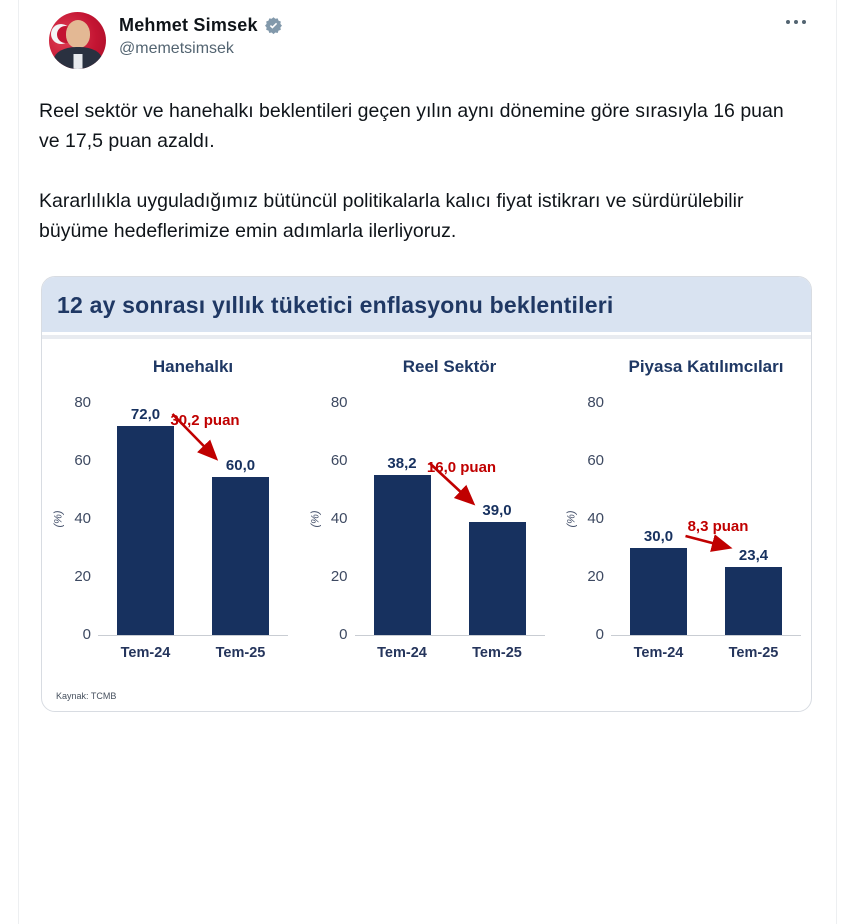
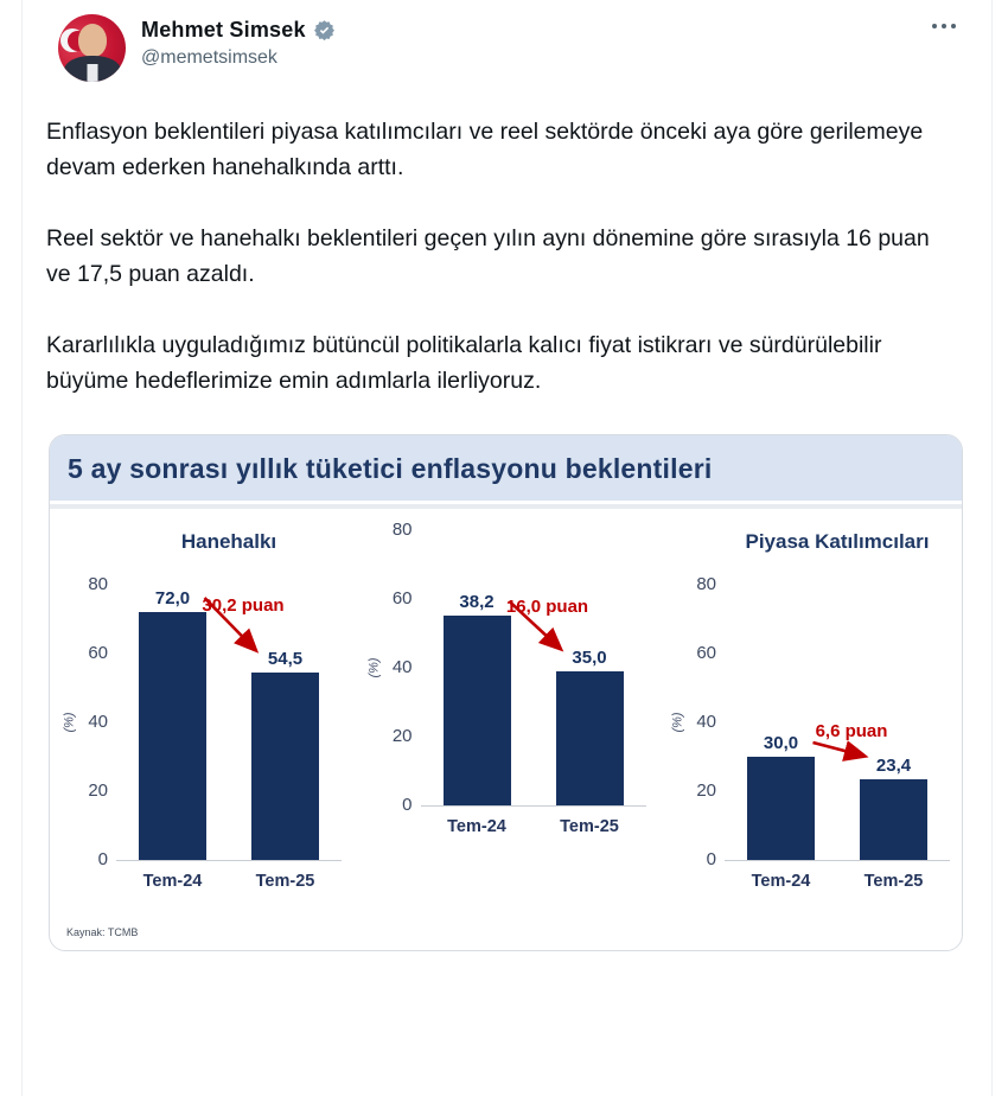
  Mehmet Simsek
  @memetsimsek
+ Enflasyon beklentileri piyasa katılımcıları ve reel sektörde önceki aya göre gerilemeye devam ederken hanehalkında arttı.
  Reel sektör ve hanehalkı beklentileri geçen yılın aynı dönemine göre sırasıyla 16 puan ve 17,5 puan azaldı.
  Kararlılıkla uyguladığımız bütüncül politikalarla kalıcı fiyat istikrarı ve sürdürülebilir büyüme hedeflerimize emin adımlarla ilerliyoruz.
- 12 ay sonrası yıllık tüketici enflasyonu beklentileri
+ 5 ay sonrası yıllık tüketici enflasyonu beklentileri
  Hanehalkı
  80
  60
  40
  20
  0
  72,0
- 60,0
+ 54,5
  30,2 puan
  Tem-24
  Tem-25
- Reel Sektör
  80
  60
  40
  20
  0
  38,2
- 39,0
+ 35,0
  16,0 puan
  Tem-24
  Tem-25
  Piyasa Katılımcıları
  80
  60
  40
  20
  0
  30,0
  23,4
- 8,3 puan
+ 6,6 puan
  Tem-24
  Tem-25
  Kaynak: TCMB
